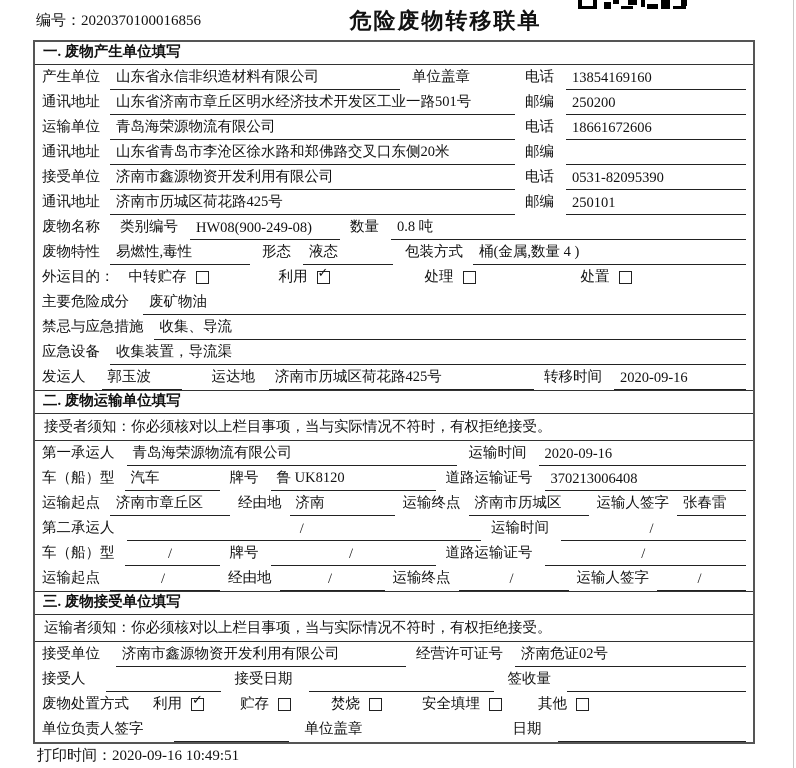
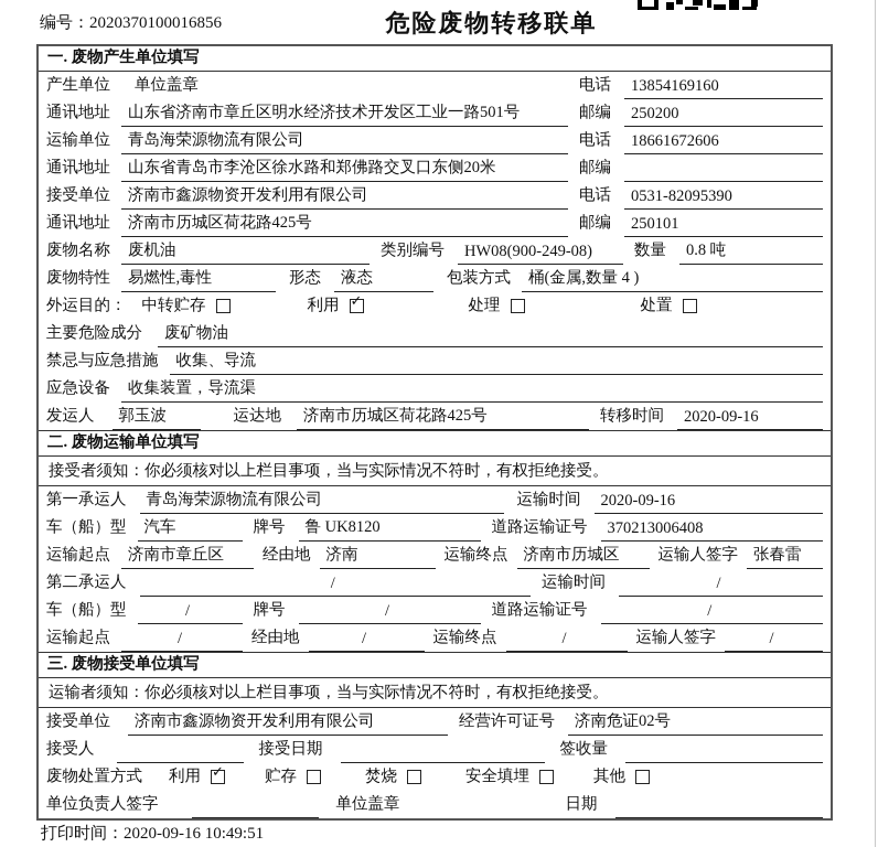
  编号：2020370100016856
  危险废物转移联单
  一. 废物产生单位填写
  产生单位
- 山东省永信非织造材料有限公司
  单位盖章
  电话
  13854169160
  通讯地址
  山东省济南市章丘区明水经济技术开发区工业一路501号
  邮编
  250200
  运输单位
  青岛海荣源物流有限公司
  电话
  18661672606
  通讯地址
  山东省青岛市李沧区徐水路和郑佛路交叉口东侧20米
  邮编
  接受单位
  济南市鑫源物资开发利用有限公司
  电话
  0531-82095390
  通讯地址
  济南市历城区荷花路425号
  邮编
  250101
  废物名称
+ 废机油
  类别编号
  HW08(900-249-08)
  数量
  0.8 吨
  废物特性
  易燃性,毒性
  形态
  液态
  包装方式
  桶(金属,数量 4 )
  外运目的：
  中转贮存
  利用
  ✓
  处理
  处置
  主要危险成分
  废矿物油
  禁忌与应急措施
  收集、导流
  应急设备
  收集装置，导流渠
  发运人
  郭玉波
  运达地
  济南市历城区荷花路425号
  转移时间
  2020-09-16
  二. 废物运输单位填写
  接受者须知：你必须核对以上栏目事项，当与实际情况不符时，有权拒绝接受。
  第一承运人
  青岛海荣源物流有限公司
  运输时间
  2020-09-16
  车（船）型
  汽车
  牌号
  鲁 UK8120
  道路运输证号
  370213006408
  运输起点
  济南市章丘区
  经由地
  济南
  运输终点
  济南市历城区
  运输人签字
  张春雷
  第二承运人
  /
  运输时间
  /
  车（船）型
  /
  牌号
  /
  道路运输证号
  /
  运输起点
  /
  经由地
  /
  运输终点
  /
  运输人签字
  /
  三. 废物接受单位填写
  运输者须知：你必须核对以上栏目事项，当与实际情况不符时，有权拒绝接受。
  接受单位
  济南市鑫源物资开发利用有限公司
  经营许可证号
  济南危证02号
  接受人
  接受日期
  签收量
  废物处置方式
  利用
  ✓
  贮存
  焚烧
  安全填埋
  其他
  单位负责人签字
  单位盖章
  日期
  打印时间：2020-09-16 10:49:51
